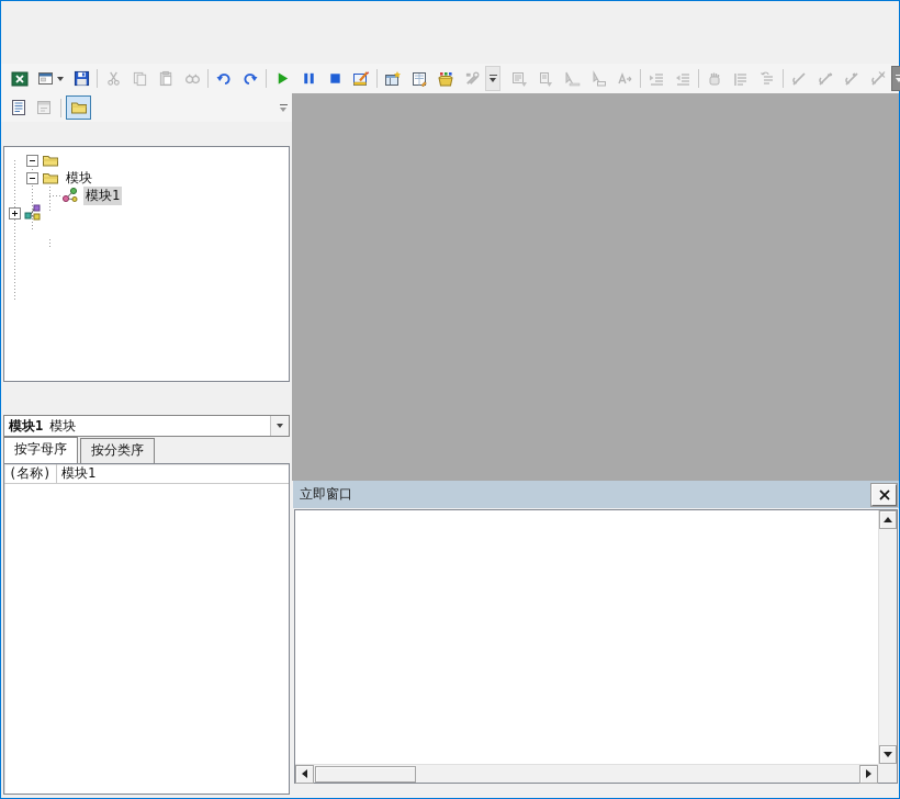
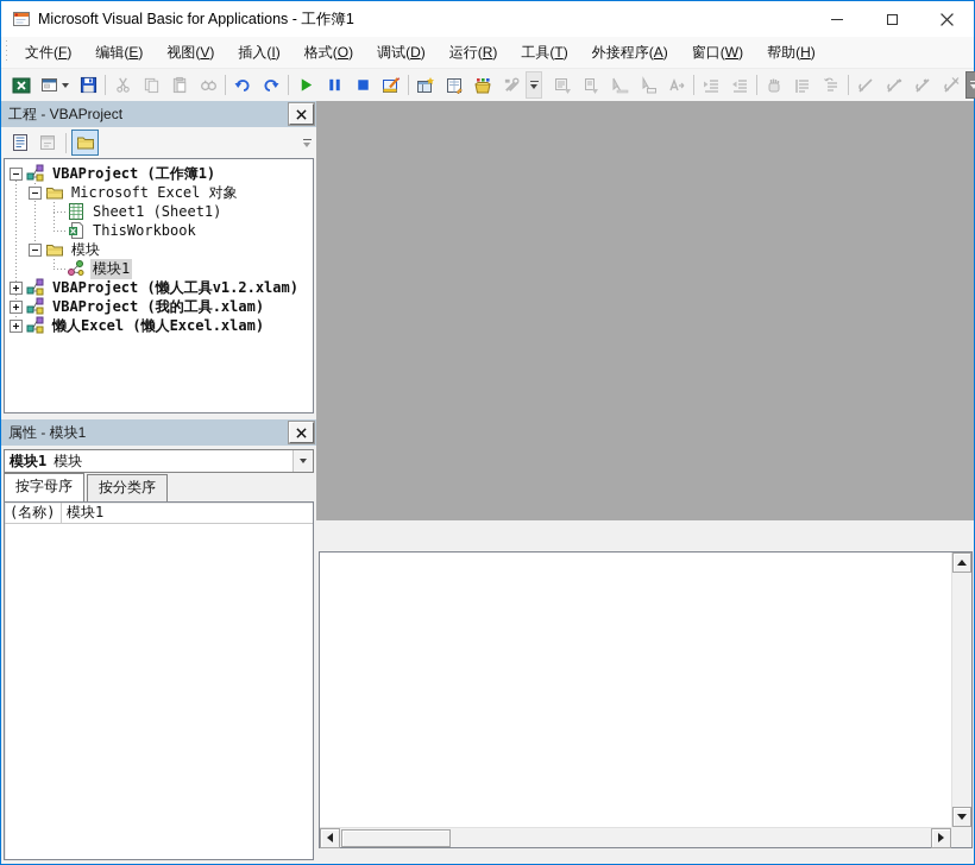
+ Microsoft Visual Basic for Applications - 工作簿1
+ 文件(F)
+ 编辑(E)
+ 视图(V)
+ 插入(I)
+ 格式(O)
+ 调试(D)
+ 运行(R)
+ 工具(T)
+ 外接程序(A)
+ 窗口(W)
+ 帮助(H)
+ 工程 - VBAProject
+ VBAProject (工作簿1)
+ Microsoft Excel 对象
+ Sheet1 (Sheet1)
+ ThisWorkbook
  模块
  模块1
+ VBAProject (懒人工具v1.2.xlam)
+ VBAProject (我的工具.xlam)
+ 懒人Excel (懒人Excel.xlam)
+ 属性 - 模块1
  模块1
  模块
  按字母序
  按分类序
  (名称)
  模块1
- 立即窗口
